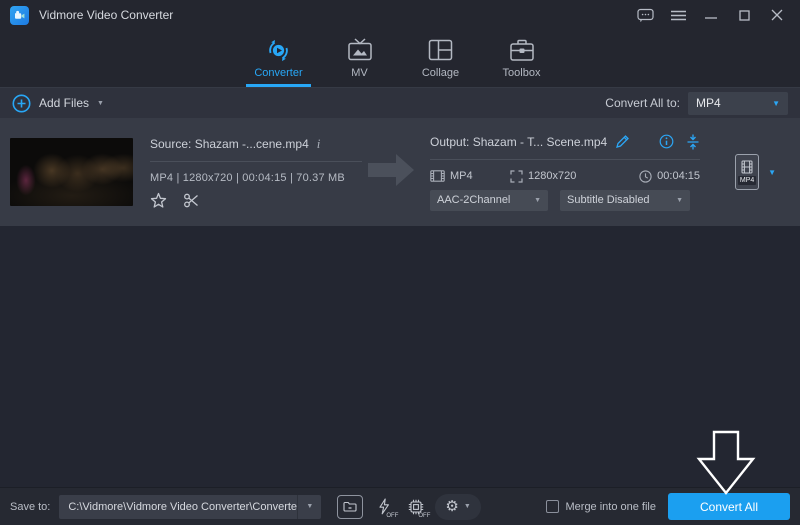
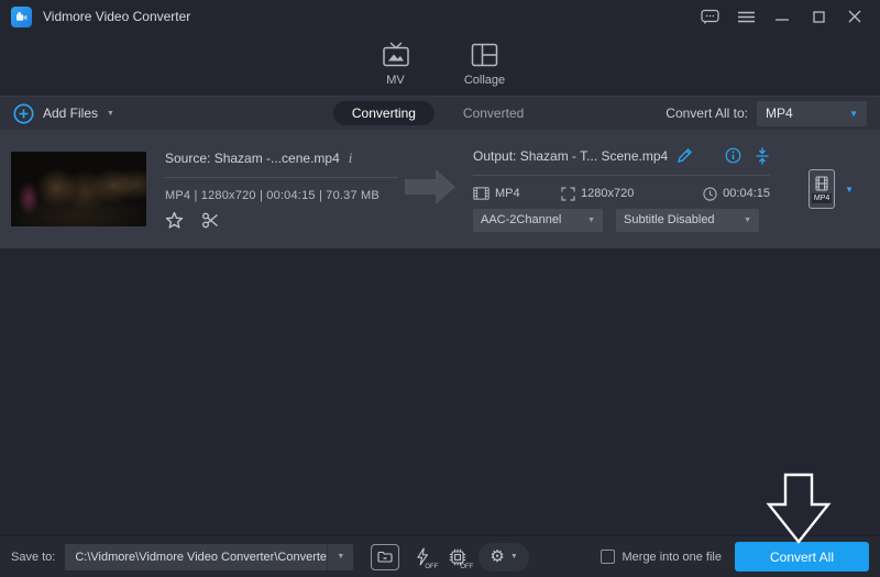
  Vidmore Video Converter
- Converter
  MV
  Collage
- Toolbox
  Add Files
+ Converting
+ Converted
  Convert All to:
  MP4
  ▼
  Source: Shazam -...cene.mp4
  i
  MP4 | 1280x720 | 00:04:15 | 70.37 MB
  Output: Shazam - T... Scene.mp4
  MP4
  1280x720
  00:04:15
  AAC-2Channel
  Subtitle Disabled
  ▼
  Save to:
  C:\Vidmore\Vidmore Video Converter\Converte
  ⚙
  Merge into one file
  Convert All
